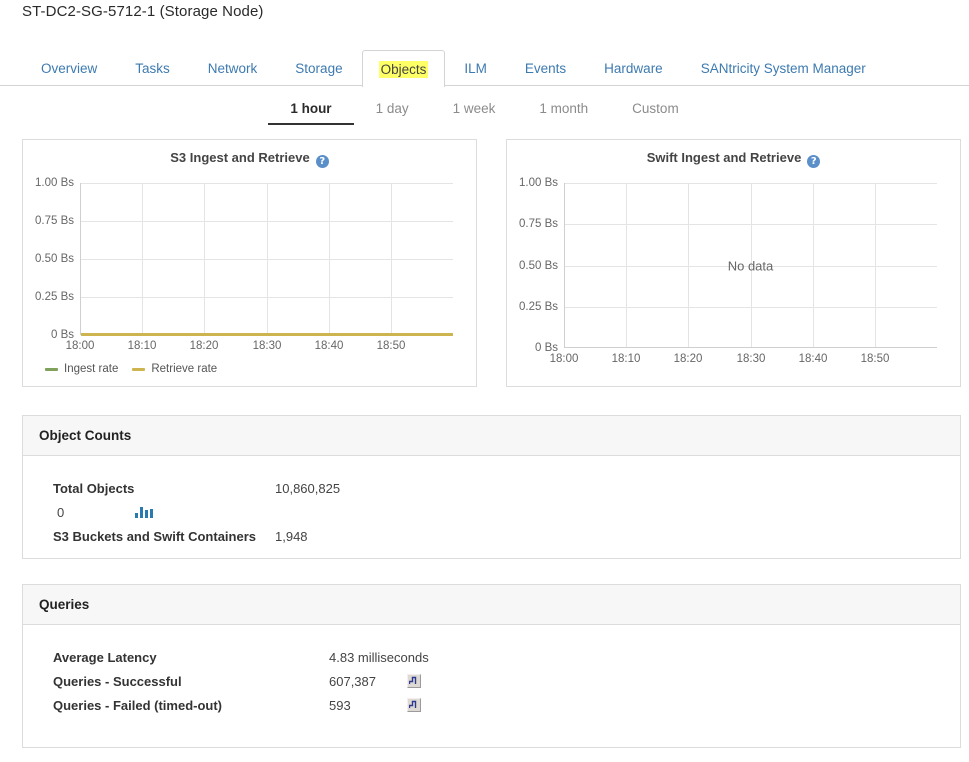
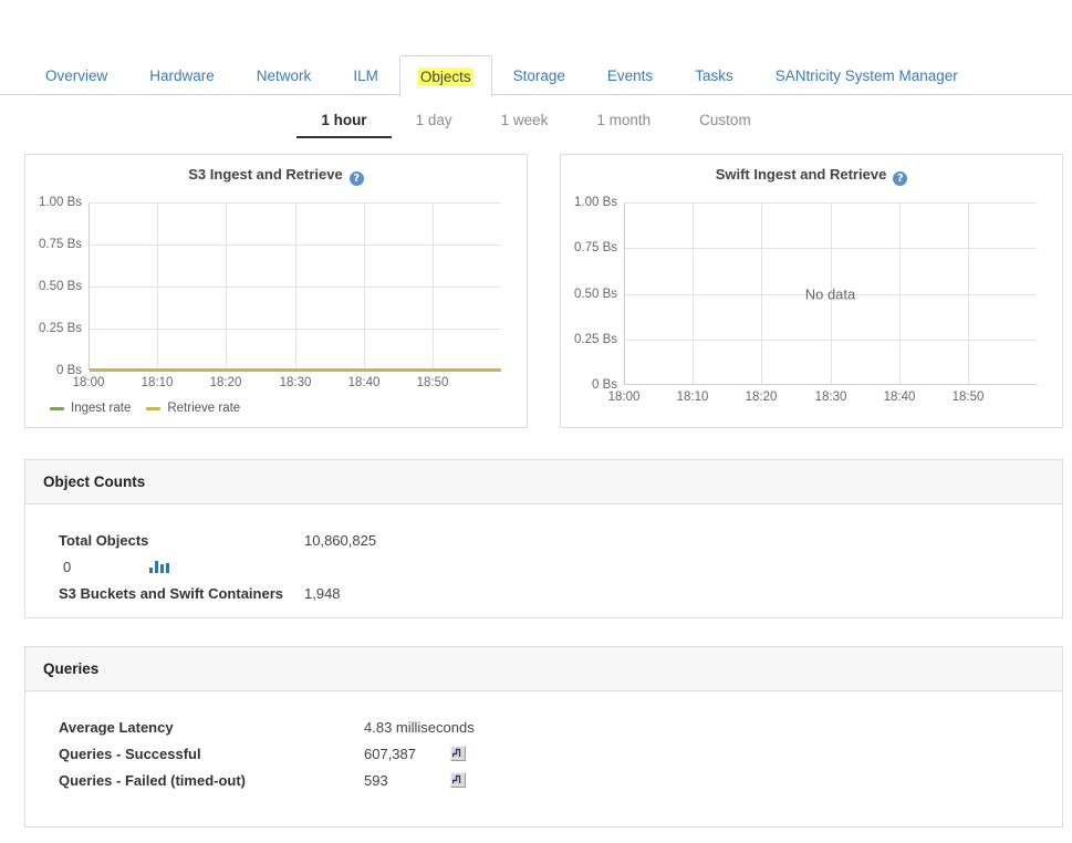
- ST-DC2-SG-5712-1 (Storage Node)
  Overview
- Tasks
+ Hardware
  Network
- Storage
+ ILM
  Objects
- ILM
+ Storage
  Events
- Hardware
+ Tasks
  SANtricity System Manager
  1 hour
  1 day
  1 week
  1 month
  Custom
  S3 Ingest and Retrieve ?
  0 Bs
  0.25 Bs
  0.50 Bs
  0.75 Bs
  1.00 Bs
  18:00
  18:10
  18:20
  18:30
  18:40
  18:50
  Ingest rate
  Retrieve rate
  Swift Ingest and Retrieve ?
  0 Bs
  0.25 Bs
  0.50 Bs
  0.75 Bs
  1.00 Bs
  18:00
  18:10
  18:20
  18:30
  18:40
  18:50
  No data
  Object Counts
  Total Objects
  10,860,825
  0
  S3 Buckets and Swift Containers
  1,948
  Queries
  Average Latency
  4.83 milliseconds
  Queries - Successful
  607,387
  Queries - Failed (timed-out)
  593
